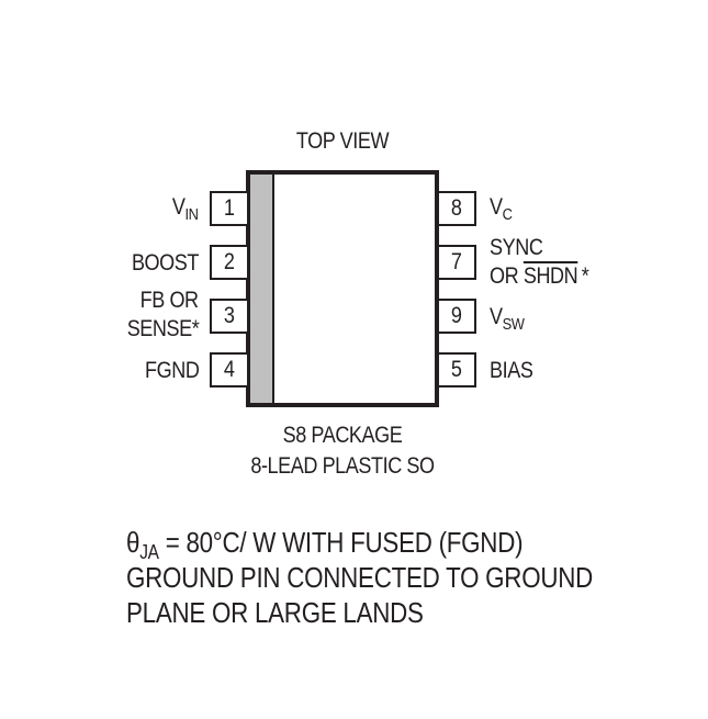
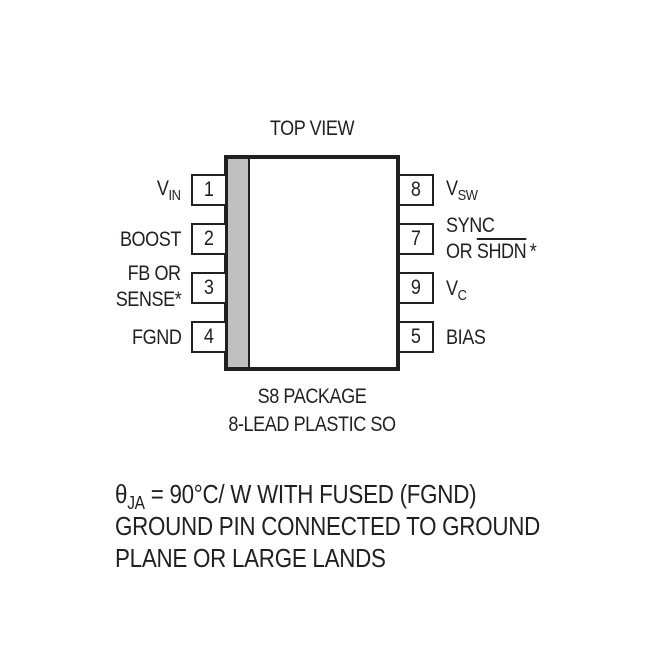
  TOP VIEW
  1
  2
  3
  4
  8
  7
  9
  5
  VIN
  BOOST
  FB OR
  SENSE*
  FGND
- VC
+ VSW
  SYNC
  OR SHDN *
- VSW
+ VC
  BIAS
  S8 PACKAGE
  8-LEAD PLASTIC SO
- θJA = 80°C/ W WITH FUSED (FGND)
+ θJA = 90°C/ W WITH FUSED (FGND)
  GROUND PIN CONNECTED TO GROUND
  PLANE OR LARGE LANDS
